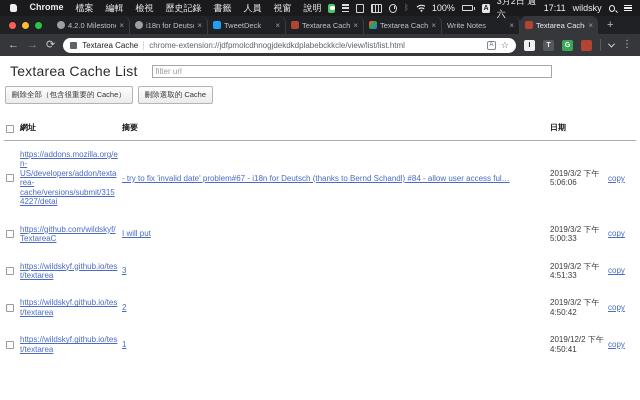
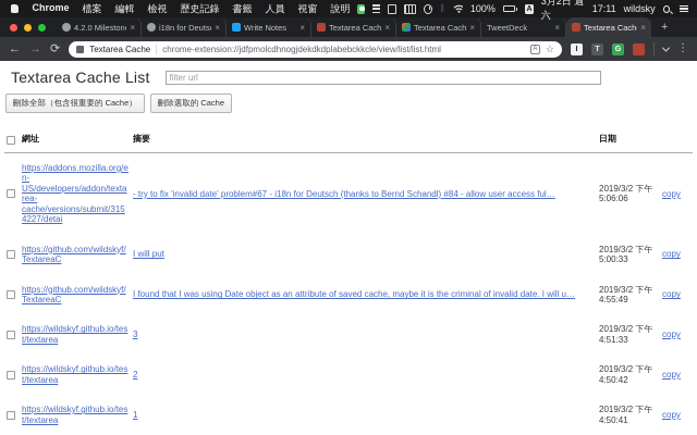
  Chrome
  檔案
  編輯
  檢視
  歷史記錄
  書籤
  人員
  視窗
  說明
  ᛒ
  100%
  3月2日 週六
  17:11
  wildsky
  4.2.0 Mileston
  ×
  i18n for Deuts
  ×
- TweetDeck
+ Write Notes
  ×
  Textarea Cach
  ×
  Textarea Cach
  ×
- Write Notes
+ TweetDeck
  ×
  Textarea Cach
  ×
  +
  ←
  →
  ⟳
  Textarea Cache
  chrome-extension://jdfpmolcdhnogjdekdkdplabebckkcle/view/list/list.html
  ☆
  ⋮
  Textarea Cache List
  filter url
  刪除全部（包含很重要的 Cache）
  刪除選取的 Cache
  	網址	摘要	日期
  	https://addons.mozilla.org/en- US/developers/addon/textarea- cache/versions/submit/3154227/detai	- try to fix 'invalid date' problem#67 - i18n for Deutsch (thanks to Bernd Schandl) #84 - allow user access ful…	2019/3/2 下午 5:06:06	copy
  	https://github.com/wildskyf/TextareaC	I will put	2019/3/2 下午 5:00:33	copy
+ 	https://github.com/wildskyf/TextareaC	I found that I was using Date object as an attribute of saved cache, maybe it is the criminal of invalid date. I will u…	2019/3/2 下午 4:55:49	copy
  	https://wildskyf.github.io/test/textarea	3	2019/3/2 下午 4:51:33	copy
  	https://wildskyf.github.io/test/textarea	2	2019/3/2 下午 4:50:42	copy
- 	https://wildskyf.github.io/test/textarea	1	2019/12/2 下午 4:50:41	copy
+ 	https://wildskyf.github.io/test/textarea	1	2019/3/2 下午 4:50:41	copy
